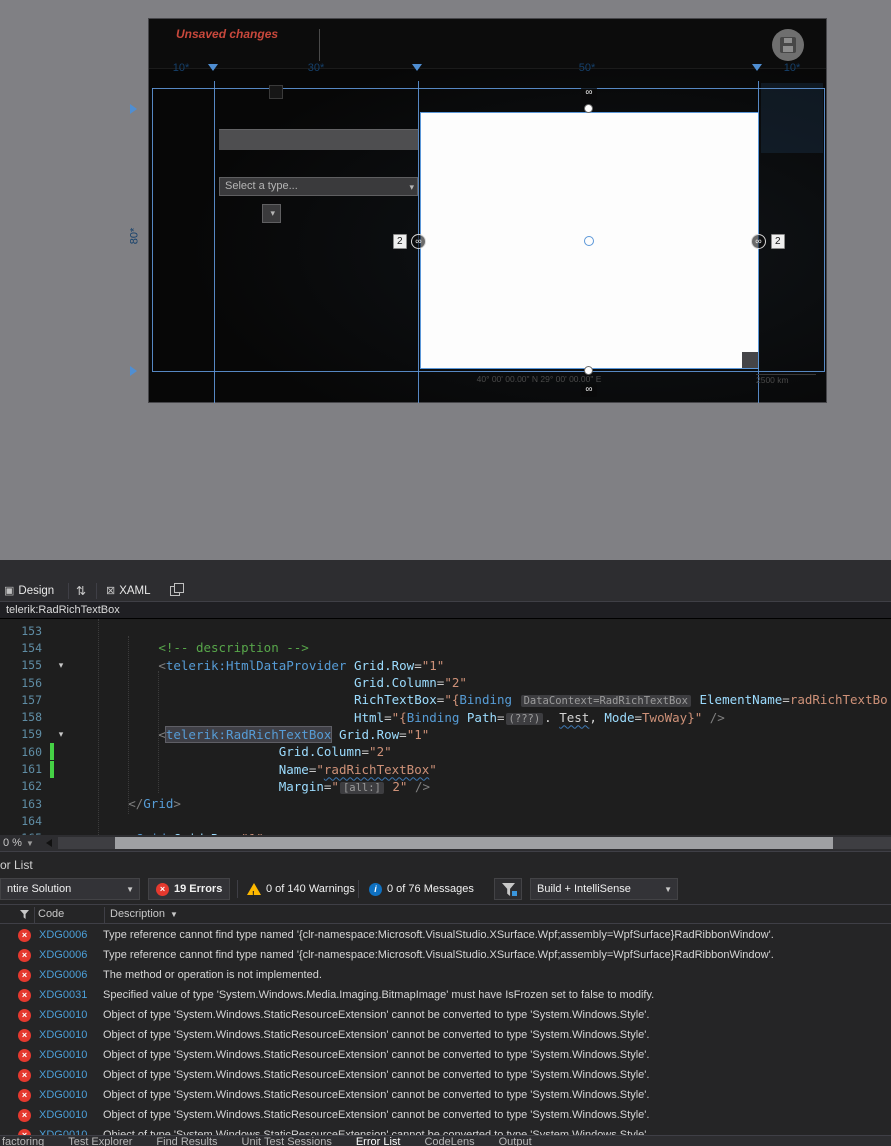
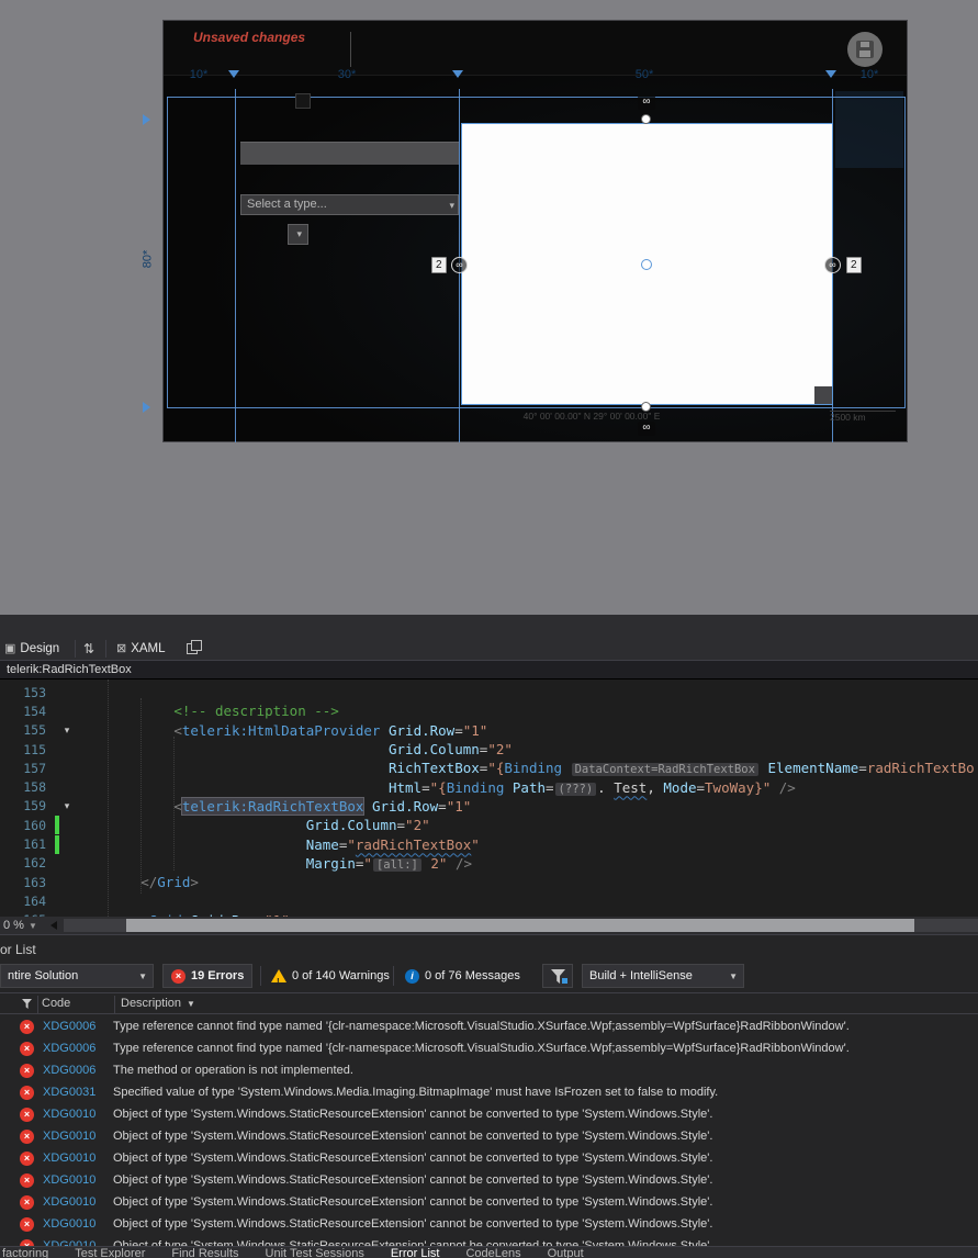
  Unsaved changes
  Select a type...
  ▾
  ▾
  ∞
  ∞
  2
  ∞
  ∞
  2
  40° 00' 00.00" N 29° 00' 00.00" E
  2500 km
  10*
  30*
  50*
  10*
  ▣ Design
  ⇅
  ⊠ XAML
  telerik:RadRichTextBox
  153
  154
  <!-- description -->
  155
  ▾
  <telerik:HtmlDataProvider Grid.Row="1"
- 156
+ 115
  Grid.Column="2"
  157
  RichTextBox="{Binding DataContext=RadRichTextBox ElementName=radRichTextBo
  158
  Html="{Binding Path= (???) . Test, Mode=TwoWay}" />
  159
  ▾
  <telerik:RadRichTextBox Grid.Row="1"
  160
  Grid.Column="2"
  161
  Name="radRichTextBox"
  162
  Margin=" [all:] 2" />
  163
  </Grid>
  164
  0 % ▼
  or List
  ntire Solution
  ▼
  ×
  19 Errors
  0 of 140 Warnings
  i
  0 of 76 Messages
  Build + IntelliSense
  ▼
  Code
  Description ▼
  ×
  XDG0006
  Type reference cannot find type named '{clr-namespace:Microsoft.VisualStudio.XSurface.Wpf;assembly=WpfSurface}RadRibbonWindow'.
  ×
  XDG0006
  Type reference cannot find type named '{clr-namespace:Microsoft.VisualStudio.XSurface.Wpf;assembly=WpfSurface}RadRibbonWindow'.
  ×
  XDG0006
  The method or operation is not implemented.
  ×
  XDG0031
  Specified value of type 'System.Windows.Media.Imaging.BitmapImage' must have IsFrozen set to false to modify.
  ×
  XDG0010
  Object of type 'System.Windows.StaticResourceExtension' cannot be converted to type 'System.Windows.Style'.
  ×
  XDG0010
  Object of type 'System.Windows.StaticResourceExtension' cannot be converted to type 'System.Windows.Style'.
  ×
  XDG0010
  Object of type 'System.Windows.StaticResourceExtension' cannot be converted to type 'System.Windows.Style'.
  ×
  XDG0010
  Object of type 'System.Windows.StaticResourceExtension' cannot be converted to type 'System.Windows.Style'.
  ×
  XDG0010
  Object of type 'System.Windows.StaticResourceExtension' cannot be converted to type 'System.Windows.Style'.
  ×
  XDG0010
  Object of type 'System.Windows.StaticResourceExtension' cannot be converted to type 'System.Windows.Style'.
  factoring Test Explorer Find Results Unit Test Sessions Error List CodeLens Output
